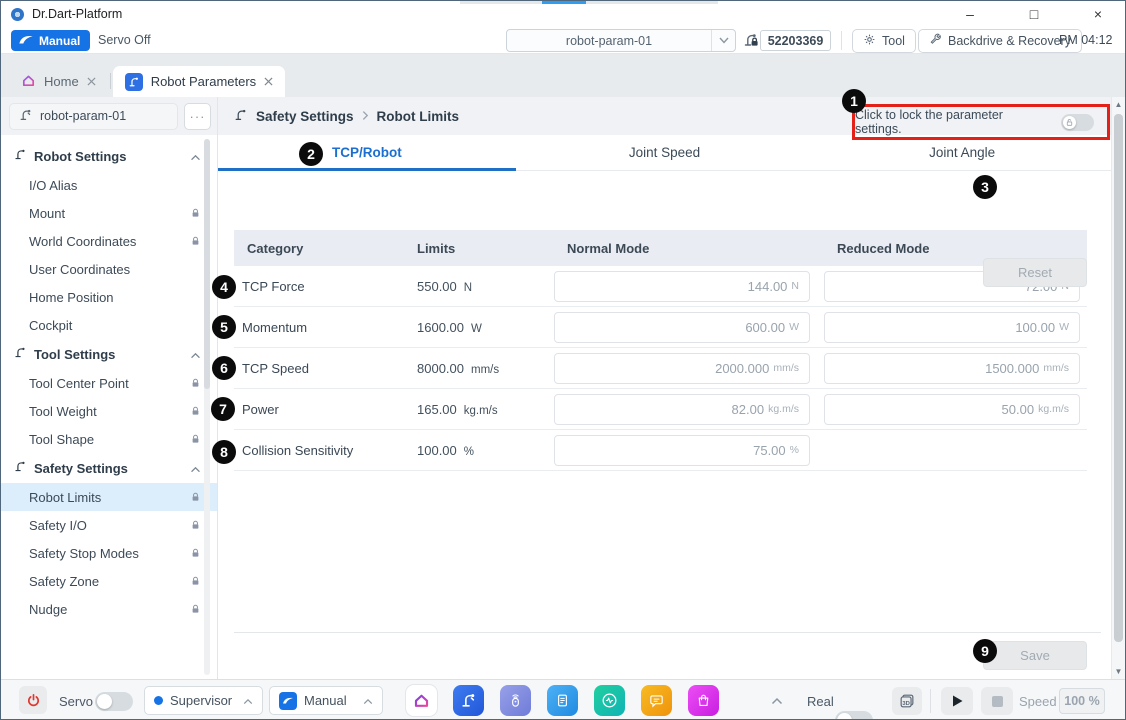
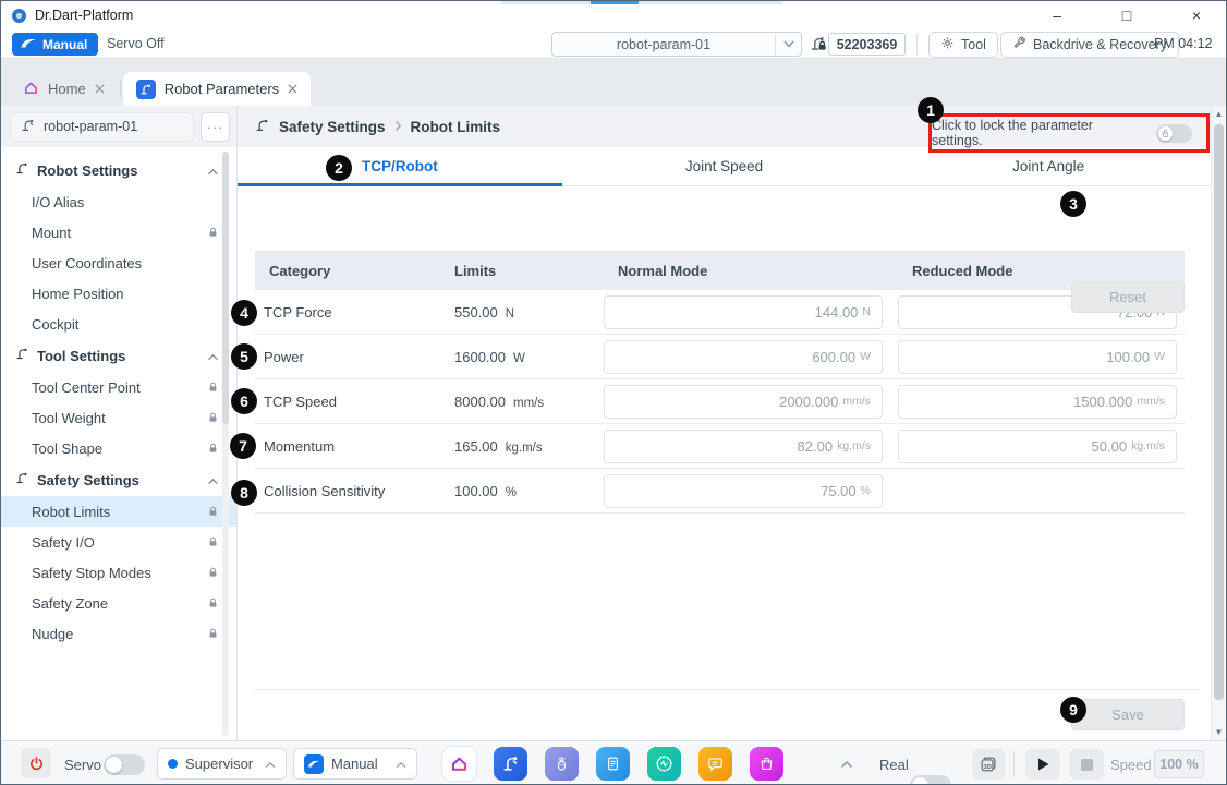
  Dr.Dart-Platform
  –
  □
  ×
  Manual
  Servo Off
  robot-param-01
  52203369
  Tool
  Backdrive & Recovery
  PM 04:12
  Home
  Robot Parameters
  robot-param-01
  ···
  Robot Settings
  I/O Alias
  Mount
- World Coordinates
  User Coordinates
  Home Position
  Cockpit
  Tool Settings
  Tool Center Point
  Tool Weight
  Tool Shape
  Safety Settings
  Robot Limits
  Safety I/O
  Safety Stop Modes
  Safety Zone
  Nudge
  Safety Settings
  Robot Limits
  TCP/Robot
  Joint Speed
  Joint Angle
  Reset
  Category
  Limits
  Normal Mode
  Reduced Mode
  TCP Force
  550.00 N
  144.00
  N
- Momentum
+ Power
  1600.00 W
  600.00
  W
  100.00
  W
  TCP Speed
  8000.00 mm/s
  2000.000
  mm/s
  1500.000
  mm/s
- Power
+ Momentum
  165.00 kg.m/s
  82.00
  kg.m/s
  50.00
  kg.m/s
  Collision Sensitivity
  100.00 %
  75.00
  %
  Save
  ▲
  ▼
  Servo
  Supervisor
  Manual
  Real
  Speed
  100 %
  Click to lock the parameter settings.
  1
  2
  3
  4
  5
  6
  7
  8
  9
